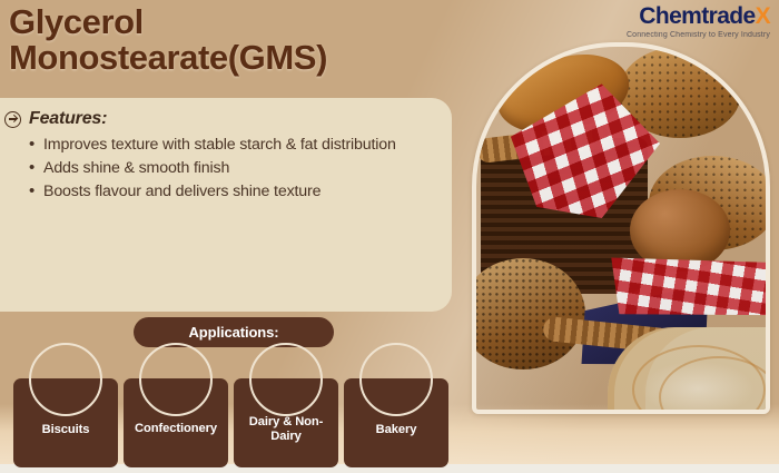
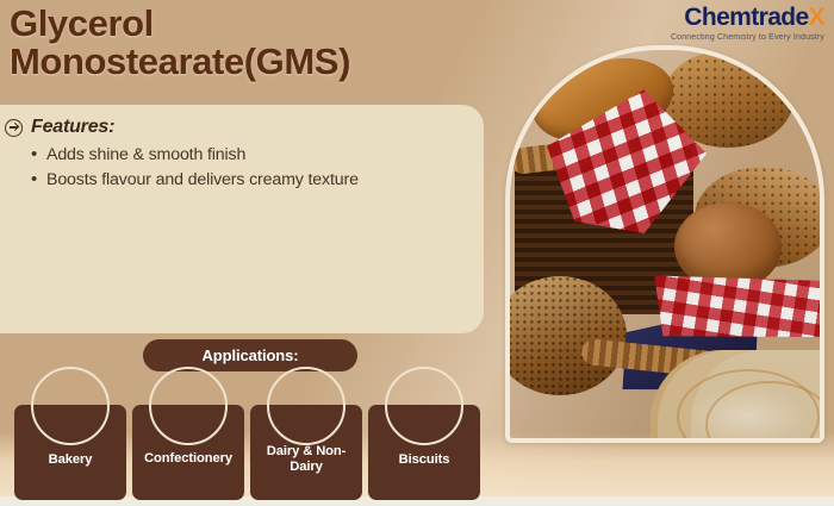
  Glycerol
  Monostearate(GMS)
  ChemtradeX
  Features:
- Improves texture with stable starch & fat distribution
  Adds shine & smooth finish
- Boosts flavour and delivers shine texture
+ Boosts flavour and delivers creamy texture
  Applications:
- Biscuits
+ Bakery
  Confectionery
  Dairy & Non-Dairy
- Bakery
+ Biscuits
